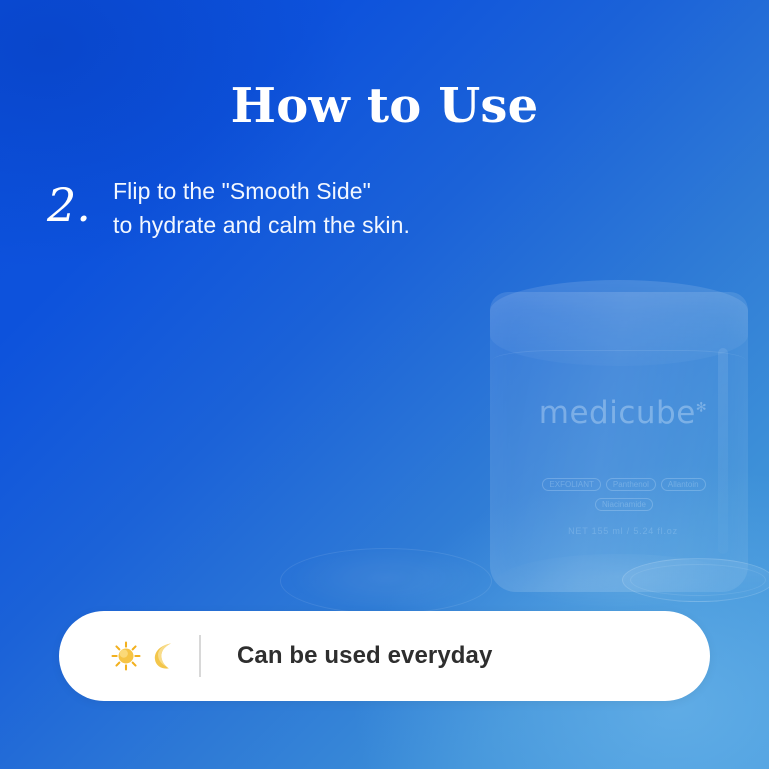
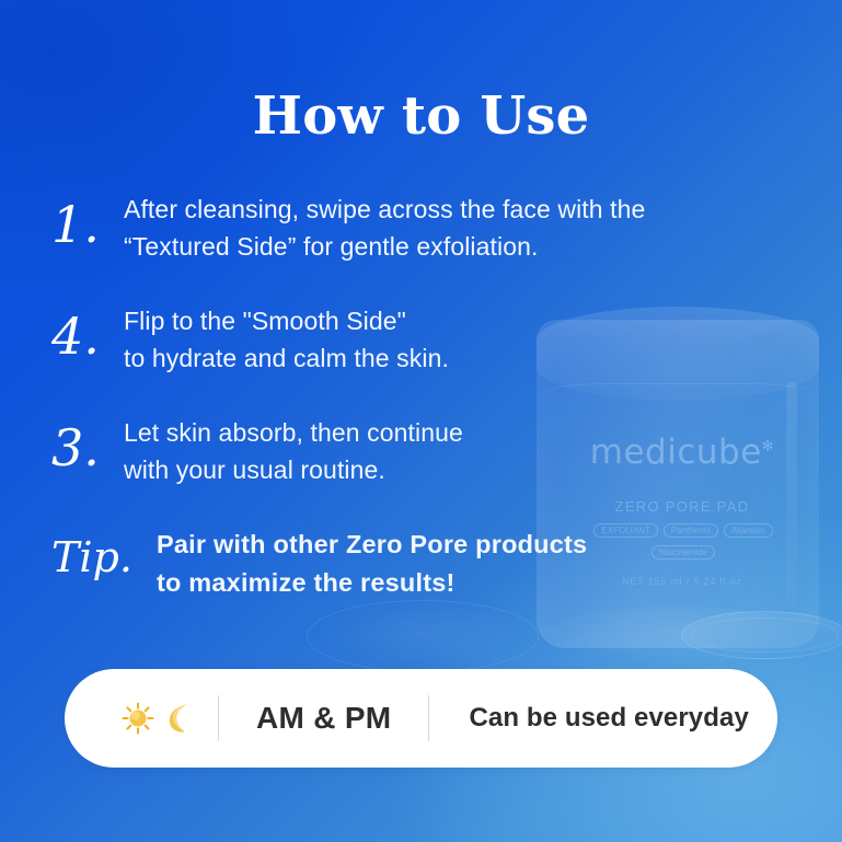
  medicube✻
+ ZERO PORE PAD
  EXFOLIANT
  Panthenol
  Allantoin
  Niacinamide
  NET 155 ml / 5.24 fl.oz
  How to Use
+ 1.
+ After cleansing, swipe across the face with the
+ “Textured Side” for gentle exfoliation.
- 2.
+ 4.
  Flip to the "Smooth Side"
  to hydrate and calm the skin.
+ 3.
+ Let skin absorb, then continue
+ with your usual routine.
+ Tip.
+ Pair with other Zero Pore products
+ to maximize the results!
+ AM & PM
  Can be used everyday
